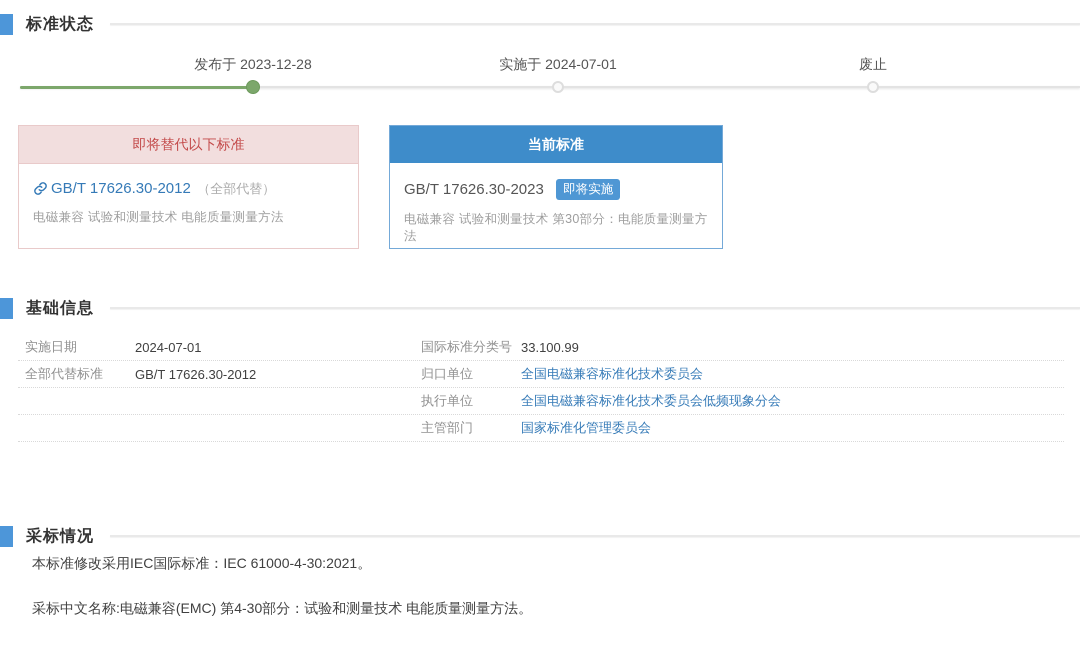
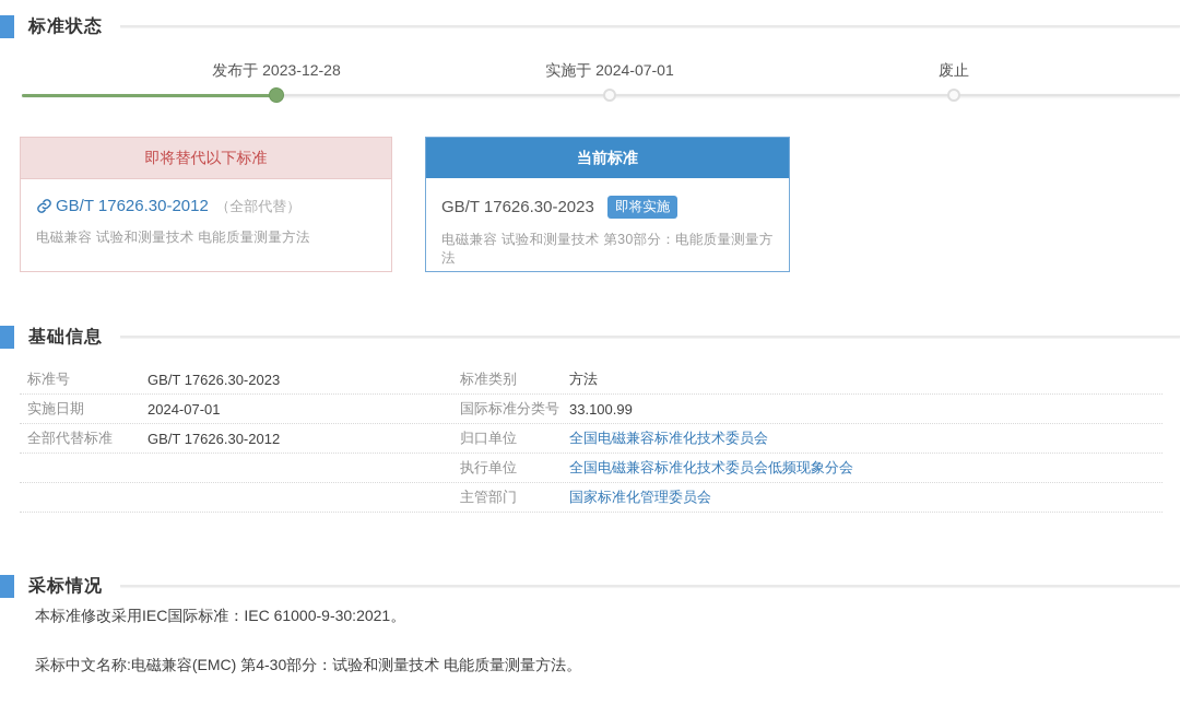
  标准状态
  发布于 2023-12-28
  实施于 2024-07-01
  废止
  即将替代以下标准
  GB/T 17626.30-2012 （全部代替）
  电磁兼容 试验和测量技术 电能质量测量方法
  当前标准
  GB/T 17626.30-2023 即将实施
  电磁兼容 试验和测量技术 第30部分：电能质量测量方法
  基础信息
+ 标准号
+ GB/T 17626.30-2023
+ 标准类别
+ 方法
  实施日期
  2024-07-01
  国际标准分类号
  33.100.99
  全部代替标准
  GB/T 17626.30-2012
  归口单位
  全国电磁兼容标准化技术委员会
  执行单位
  全国电磁兼容标准化技术委员会低频现象分会
  主管部门
  国家标准化管理委员会
  采标情况
- 本标准修改采用IEC国际标准：IEC 61000-4-30:2021。
+ 本标准修改采用IEC国际标准：IEC 61000-9-30:2021。
  采标中文名称:电磁兼容(EMC) 第4-30部分：试验和测量技术 电能质量测量方法。
